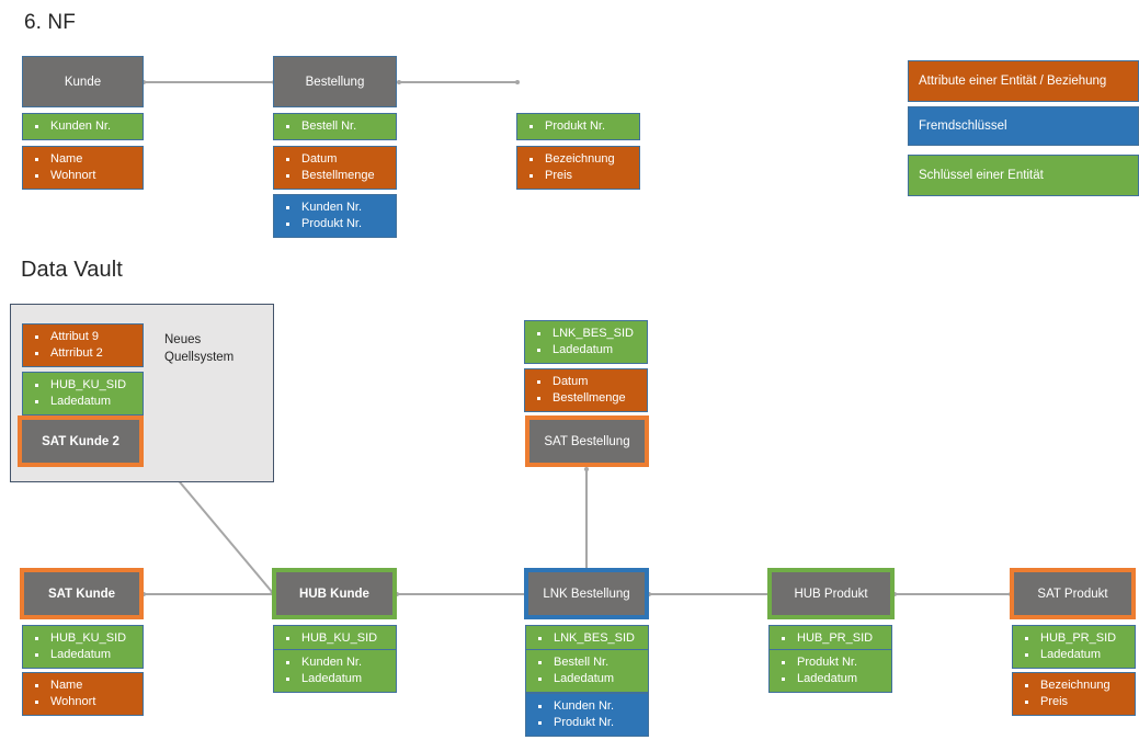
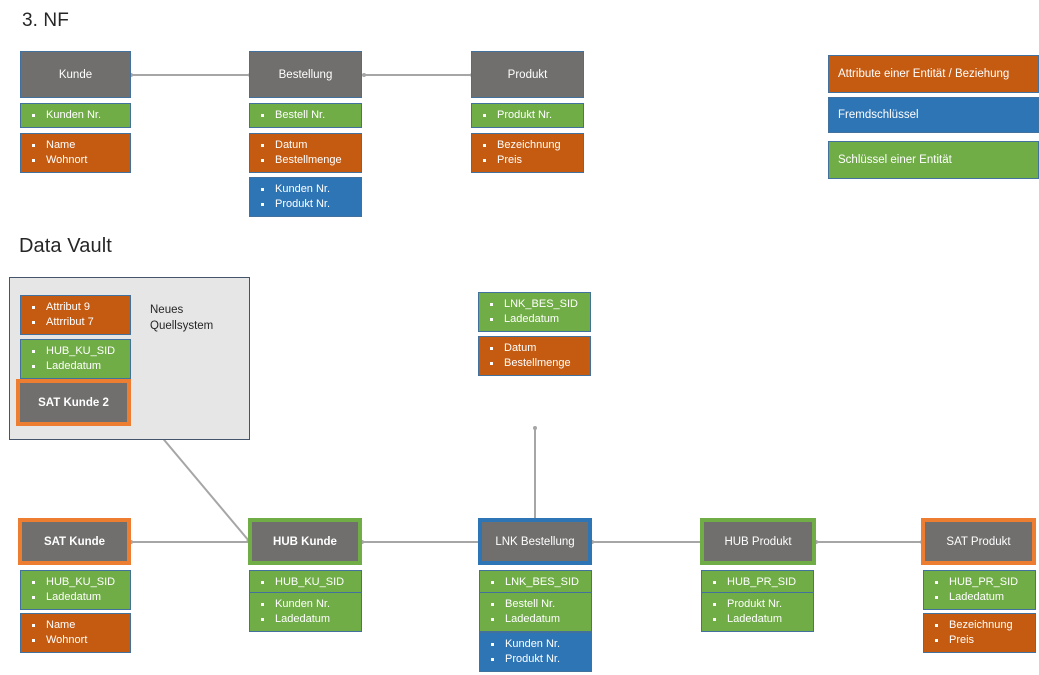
- 6. NF
+ 3. NF
  Data Vault
  Kunde
  Kunden Nr.
  Name
  Wohnort
  Bestellung
  Bestell Nr.
  Datum
  Bestellmenge
  Kunden Nr.
  Produkt Nr.
+ Produkt
  Produkt Nr.
  Bezeichnung
  Preis
  Attribute einer Entität / Beziehung
  Fremdschlüssel
  Schlüssel einer Entität
  Neues
  Quellsystem
  Attribut 9
- Attrribut 2
+ Attrribut 7
  HUB_KU_SID
  Ladedatum
  SAT Kunde 2
  LNK_BES_SID
  Ladedatum
  Datum
  Bestellmenge
- SAT Bestellung
  SAT Kunde
  HUB_KU_SID
  Ladedatum
  Name
  Wohnort
  HUB Kunde
  HUB_KU_SID
  Kunden Nr.
  Ladedatum
  LNK Bestellung
  LNK_BES_SID
  Bestell Nr.
  Ladedatum
  Kunden Nr.
  Produkt Nr.
  HUB Produkt
  HUB_PR_SID
  Produkt Nr.
  Ladedatum
  SAT Produkt
  HUB_PR_SID
  Ladedatum
  Bezeichnung
  Preis
